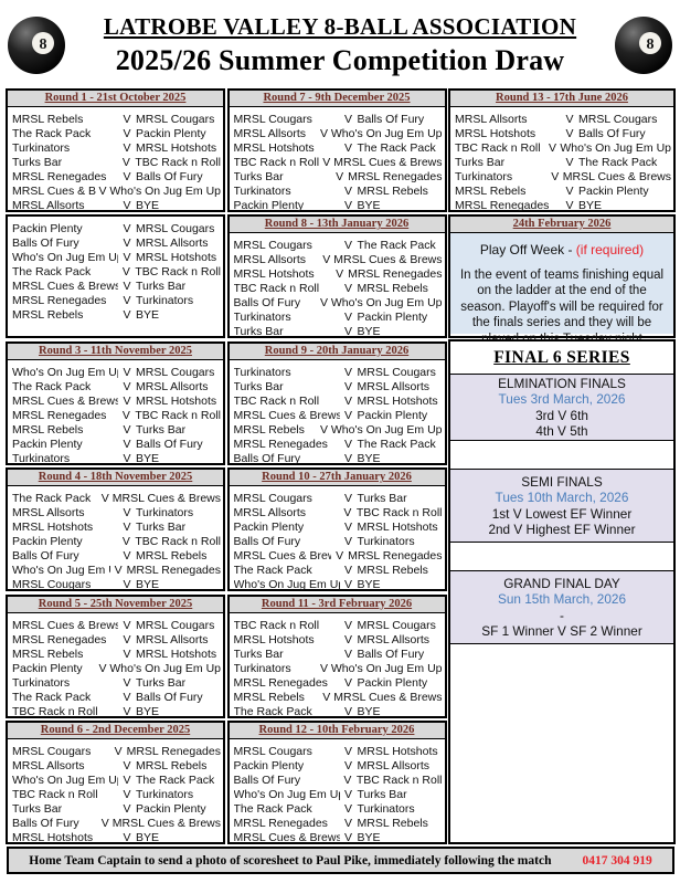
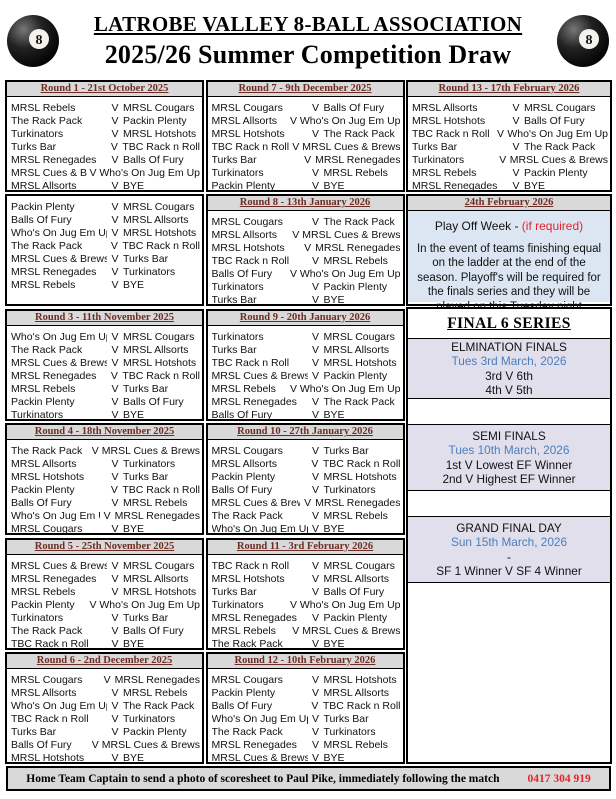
  8
  LATROBE VALLEY 8-BALL ASSOCIATION
  2025/26 Summer Competition Draw
  8
  Round 1 - 21st October 2025
  MRSL Rebels
  V
  MRSL Cougars
  The Rack Pack
  V
  Packin Plenty
  Turkinators
  V
  MRSL Hotshots
  Turks Bar
  V
  TBC Rack n Roll
  MRSL Renegades
  V
  Balls Of Fury
  MRSL Cues & B
  V
  Who's On Jug Em Up
  MRSL Allsorts
  V
  BYE
  Packin Plenty
  V
  MRSL Cougars
  Balls Of Fury
  V
  MRSL Allsorts
  Who's On Jug Em U
  V
  MRSL Hotshots
  The Rack Pack
  V
  TBC Rack n Roll
  MRSL Cues & Brews
  V
  Turks Bar
  MRSL Renegades
  V
  Turkinators
  MRSL Rebels
  V
  BYE
  Round 3 - 11th November 2025
  Who's On Jug Em U
  V
  MRSL Cougars
  The Rack Pack
  V
  MRSL Allsorts
  MRSL Cues & Brews
  V
  MRSL Hotshots
  MRSL Renegades
  V
  TBC Rack n Roll
  MRSL Rebels
  V
  Turks Bar
  Packin Plenty
  V
  Balls Of Fury
  Turkinators
  V
  BYE
  Round 4 - 18th November 2025
  The Rack Pack
  V
  MRSL Cues & Brews
  MRSL Allsorts
  V
  Turkinators
  MRSL Hotshots
  V
  Turks Bar
  Packin Plenty
  V
  TBC Rack n Roll
  Balls Of Fury
  V
  MRSL Rebels
  Who's On Jug Em
  V
  MRSL Renegades
  MRSL Cougars
  V
  BYE
  Round 5 - 25th November 2025
  MRSL Cues & Brews
  V
  MRSL Cougars
  MRSL Renegades
  V
  MRSL Allsorts
  MRSL Rebels
  V
  MRSL Hotshots
  Packin Plenty
  V
  Who's On Jug Em Up
  Turkinators
  V
  Turks Bar
  The Rack Pack
  V
  Balls Of Fury
  TBC Rack n Roll
  V
  BYE
  Round 6 - 2nd December 2025
  MRSL Cougars
  V
  MRSL Renegades
  MRSL Allsorts
  V
  MRSL Rebels
  Who's On Jug Em U
  V
  The Rack Pack
  TBC Rack n Roll
  V
  Turkinators
  Turks Bar
  V
  Packin Plenty
  Balls Of Fury
  V
  MRSL Cues & Brews
  MRSL Hotshots
  V
  BYE
  Round 7 - 9th December 2025
  MRSL Cougars
  V
  Balls Of Fury
  MRSL Allsorts
  V
  Who's On Jug Em Up
  MRSL Hotshots
  V
  The Rack Pack
  TBC Rack n Roll
  V
  MRSL Cues & Brews
  Turks Bar
  V
  MRSL Renegades
  Turkinators
  V
  MRSL Rebels
  Packin Plenty
  V
  BYE
  Round 8 - 13th January 2026
  MRSL Cougars
  V
  The Rack Pack
  MRSL Allsorts
  V
  MRSL Cues & Brews
  MRSL Hotshots
  V
  MRSL Renegades
  TBC Rack n Roll
  V
  MRSL Rebels
  Balls Of Fury
  V
  Who's On Jug Em Up
  Turkinators
  V
  Packin Plenty
  Turks Bar
  V
  BYE
  Round 9 - 20th January 2026
  Turkinators
  V
  MRSL Cougars
  Turks Bar
  V
  MRSL Allsorts
  TBC Rack n Roll
  V
  MRSL Hotshots
  MRSL Cues & Brews
  V
  Packin Plenty
  MRSL Rebels
  V
  Who's On Jug Em Up
  MRSL Renegades
  V
  The Rack Pack
  Balls Of Fury
  V
  BYE
  Round 10 - 27th January 2026
  MRSL Cougars
  V
  Turks Bar
  MRSL Allsorts
  V
  TBC Rack n Roll
  Packin Plenty
  V
  MRSL Hotshots
  Balls Of Fury
  V
  Turkinators
  MRSL Cues & Bre
  V
  MRSL Renegades
  The Rack Pack
  V
  MRSL Rebels
  Who's On Jug Em U
  V
  BYE
  Round 11 - 3rd February 2026
  TBC Rack n Roll
  V
  MRSL Cougars
  MRSL Hotshots
  V
  MRSL Allsorts
  Turks Bar
  V
  Balls Of Fury
  Turkinators
  V
  Who's On Jug Em Up
  MRSL Renegades
  V
  Packin Plenty
  MRSL Rebels
  V
  MRSL Cues & Brews
  The Rack Pack
  V
  BYE
  Round 12 - 10th February 2026
  MRSL Cougars
  V
  MRSL Hotshots
  Packin Plenty
  V
  MRSL Allsorts
  Balls Of Fury
  V
  TBC Rack n Roll
  Who's On Jug Em U
  V
  Turks Bar
  The Rack Pack
  V
  Turkinators
  MRSL Renegades
  V
  MRSL Rebels
  MRSL Cues & Brews
  V
  BYE
- Round 13 - 17th June 2026
+ Round 13 - 17th February 2026
  MRSL Allsorts
  V
  MRSL Cougars
  MRSL Hotshots
  V
  Balls Of Fury
  TBC Rack n Roll
  V
  Who's On Jug Em Up
  Turks Bar
  V
  The Rack Pack
  Turkinators
  V
  MRSL Cues & Brews
  MRSL Rebels
  V
  Packin Plenty
  MRSL Renegades
  V
  BYE
  24th February 2026
  Play Off Week - (if required)
  In the event of teams finishing equal on the ladder at the end of the season. Playoff's will be required for the finals series and they will be
  FINAL 6 SERIES
  ELMINATION FINALS
  Tues 3rd March, 2026
  3rd V 6th
  4th V 5th
  SEMI FINALS
  Tues 10th March, 2026
  1st V Lowest EF Winner
  2nd V Highest EF Winner
  GRAND FINAL DAY
  Sun 15th March, 2026
  -
- SF 1 Winner V SF 2 Winner
+ SF 1 Winner V SF 4 Winner
  Home Team Captain to send a photo of scoresheet to Paul Pike, immediately following the match
  0417 304 919
